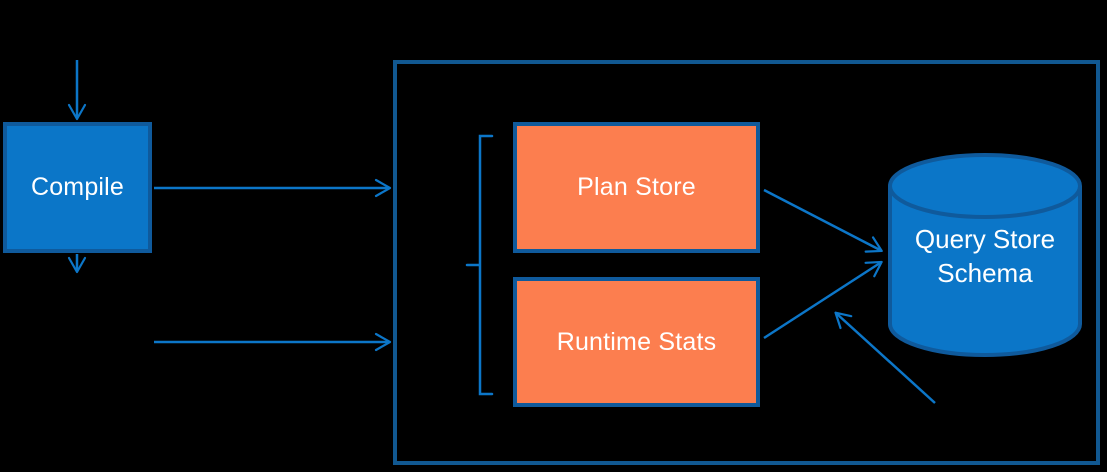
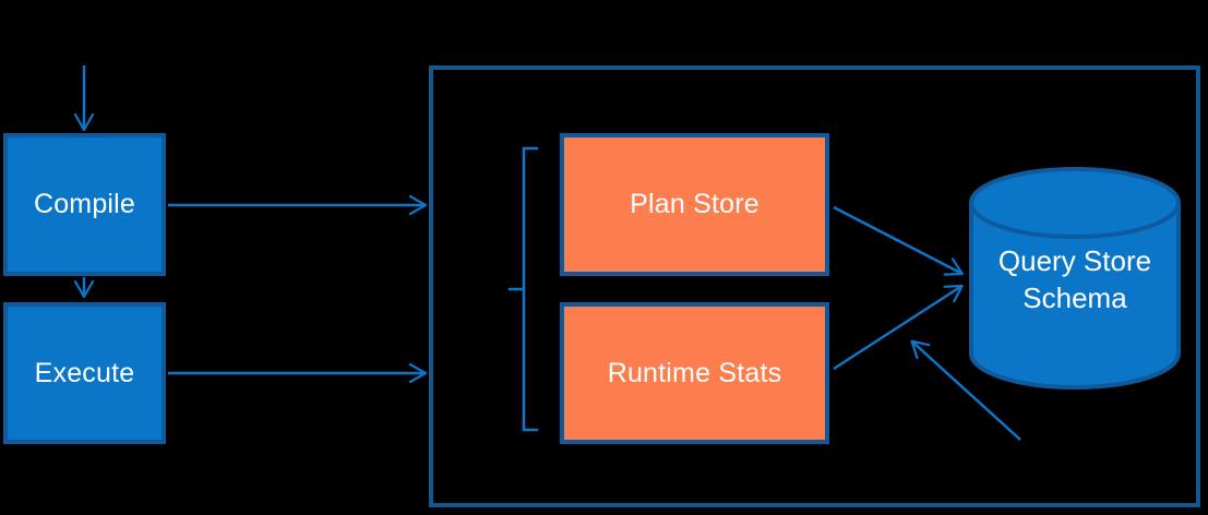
  Compile
+ Execute
  Plan Store
  Runtime Stats
  Query Store Schema
